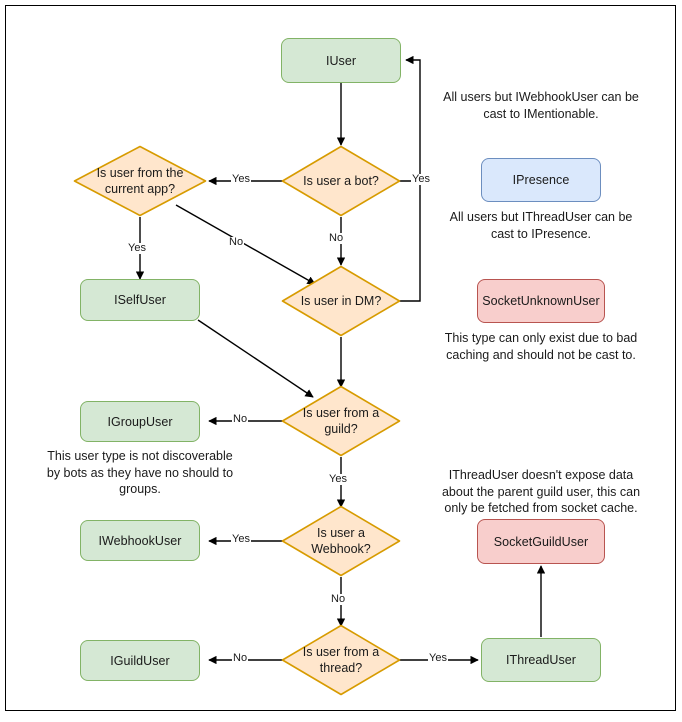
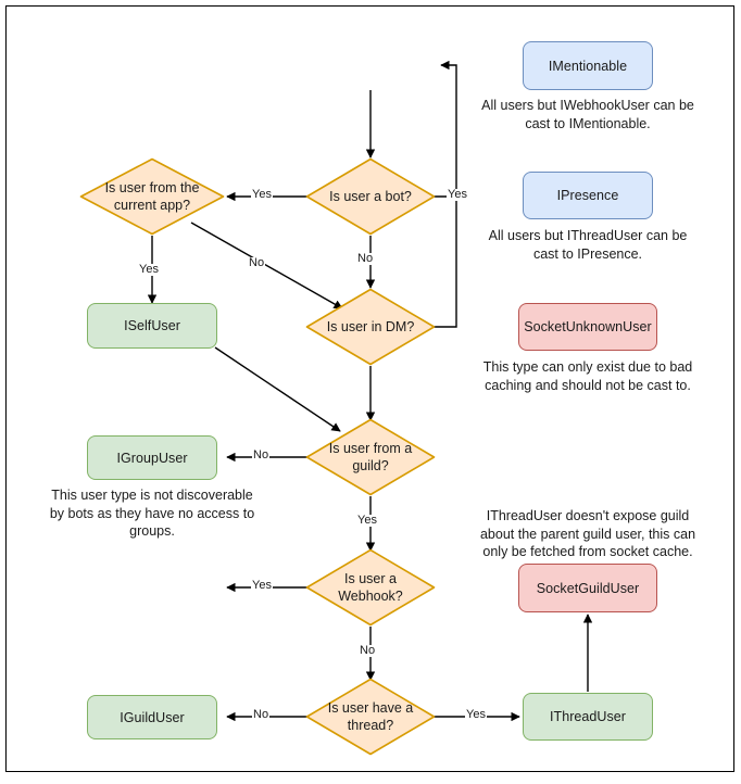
- IUser
  ISelfUser
  IGroupUser
- IWebhookUser
  IGuildUser
  IThreadUser
+ IMentionable
  IPresence
  SocketUnknownUser
  SocketGuildUser
  Is user a bot?
  Is user from the current app?
  Is user in DM?
  Is user from a guild?
  Is user a Webhook?
- Is user from a thread?
+ Is user have a thread?
  Yes
  Yes
  No
  Yes
  No
  No
  Yes
  Yes
  No
  No
  Yes
  All users but IWebhookUser can be cast to IMentionable.
  All users but IThreadUser can be cast to IPresence.
  This type can only exist due to bad caching and should not be cast to.
- This user type is not discoverable by bots as they have no should to groups.
+ This user type is not discoverable by bots as they have no access to groups.
- IThreadUser doesn't expose data about the parent guild user, this can only be fetched from socket cache.
+ IThreadUser doesn't expose guild about the parent guild user, this can only be fetched from socket cache.
